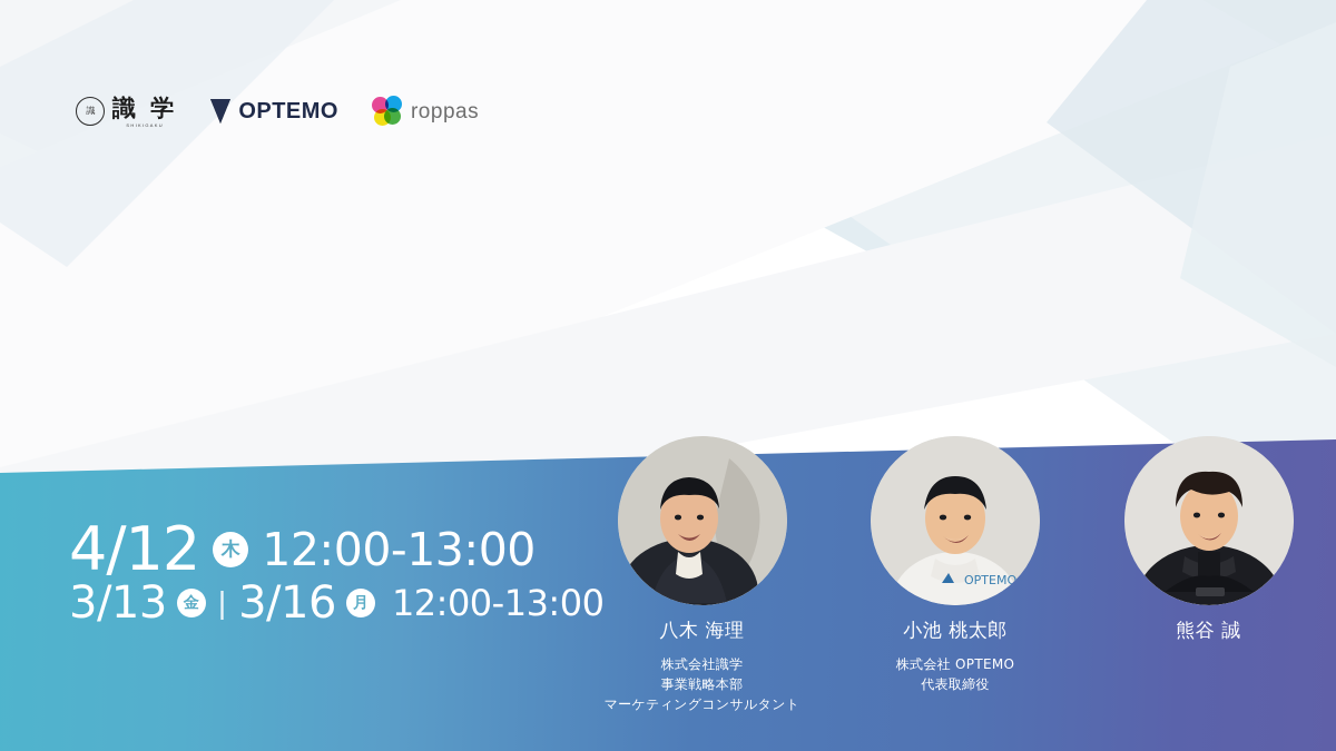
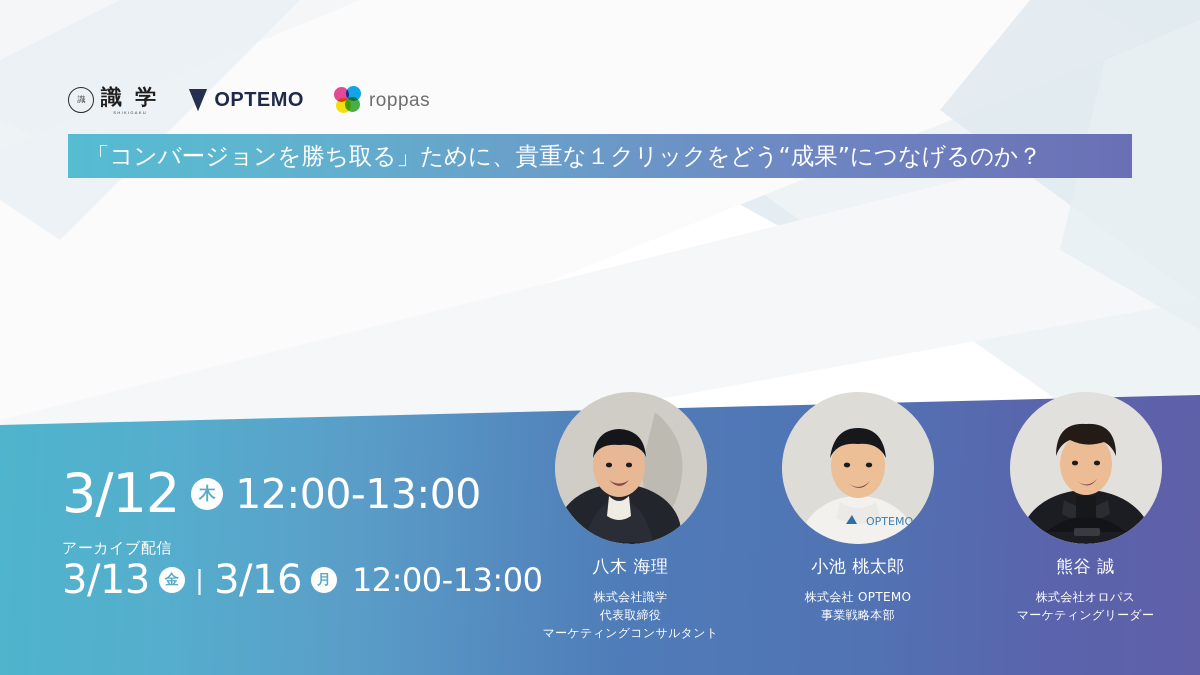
  識
  識 学
  OPTEMO
  roppas
+ 「コンバージョンを勝ち取る」ために、貴重な１クリックをどう“成果”につなげるのか？
- 4/12
+ 3/12
  木
  12:00-13:00
+ アーカイブ配信
  3/13
  金
  |
  3/16
  月
  12:00-13:00
  八木 海理
  株式会社識学
- 事業戦略本部
+ 代表取締役
  マーケティングコンサルタント
  OPTEMO
  小池 桃太郎
  株式会社 OPTEMO
- 代表取締役
+ 事業戦略本部
  熊谷 誠
+ 株式会社オロパス
+ マーケティングリーダー
